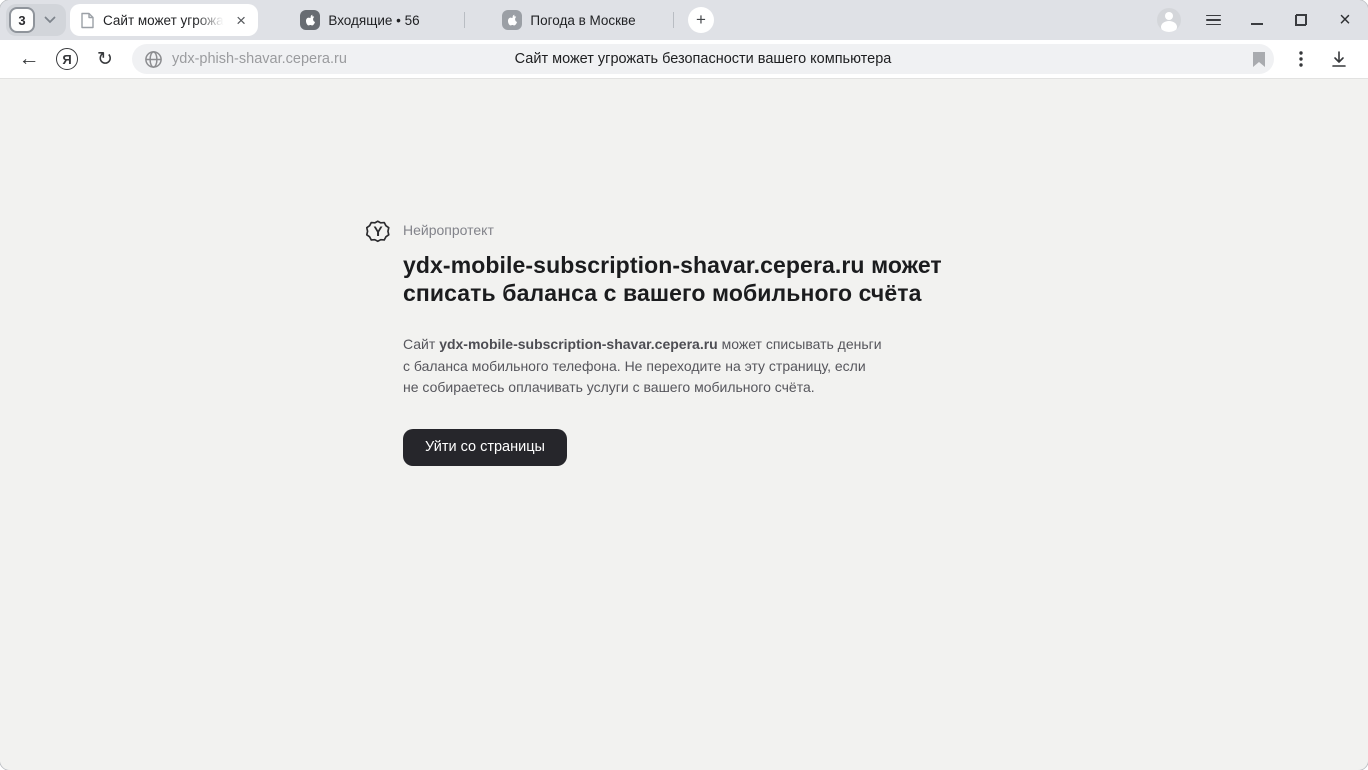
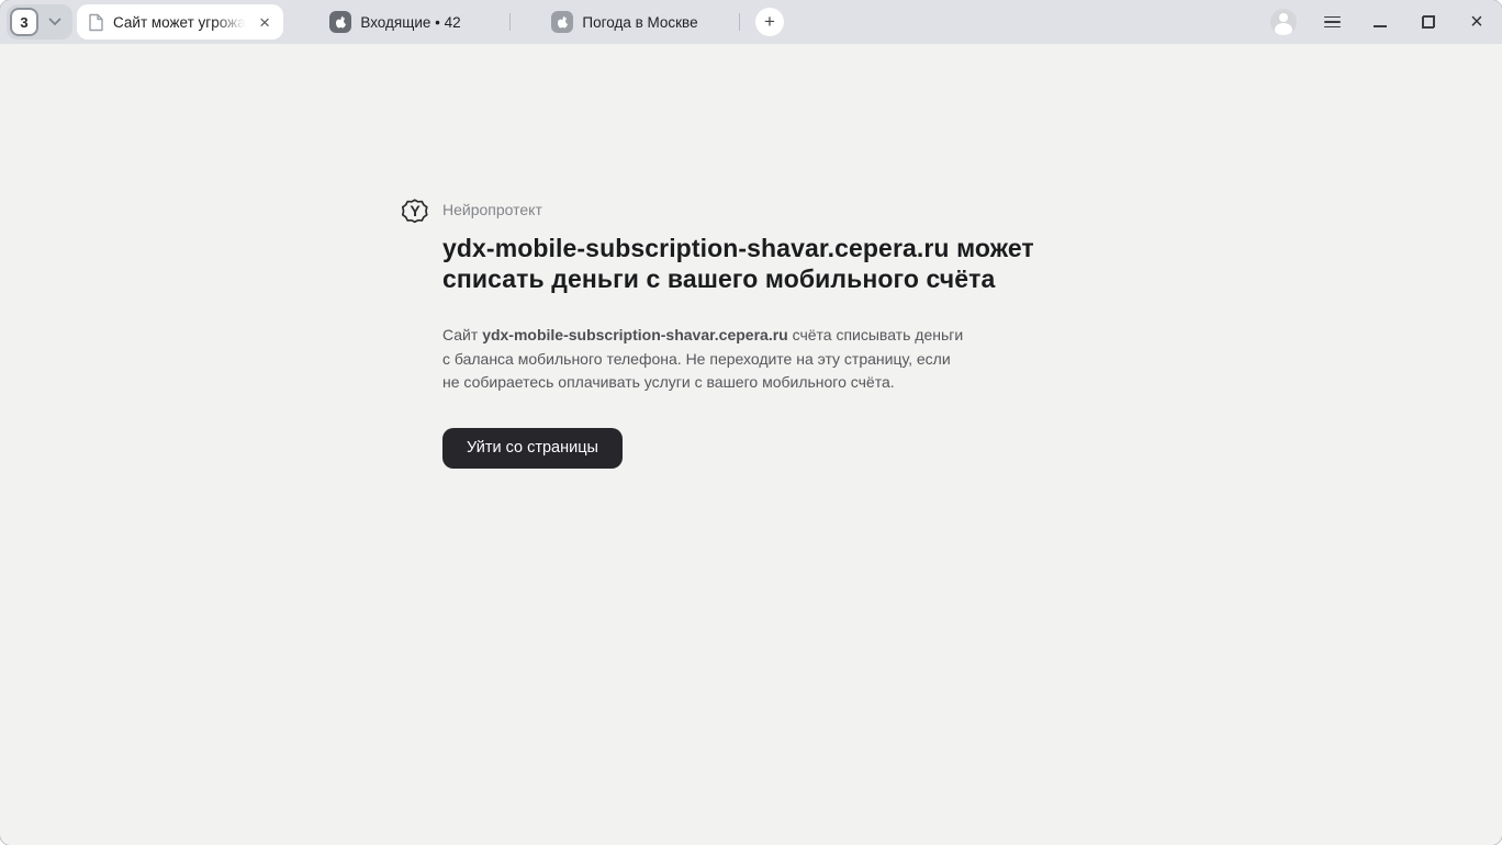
  3
  Сайт может угрожа
  ×
- Входящие • 56
+ Входящие • 42
  Погода в Москве
  +
  ×
- ←
- Я
- ↻
- ydx-phish-shavar.cepera.ru
- Сайт может угрожать безопасности вашего компьютера
  Y
  Нейропротект
- ydx-mobile-subscription-shavar.cepera.ru может списать баланса с вашего мобильного счёта
+ ydx-mobile-subscription-shavar.cepera.ru может списать деньги с вашего мобильного счёта
- Сайт ydx-mobile-subscription-shavar.cepera.ru может списывать деньги с баланса мобильного телефона. Не переходите на эту страницу, если не собираетесь оплачивать услуги с вашего мобильного счёта.
+ Сайт ydx-mobile-subscription-shavar.cepera.ru счёта списывать деньги с баланса мобильного телефона. Не переходите на эту страницу, если не собираетесь оплачивать услуги с вашего мобильного счёта.
  Уйти со страницы
